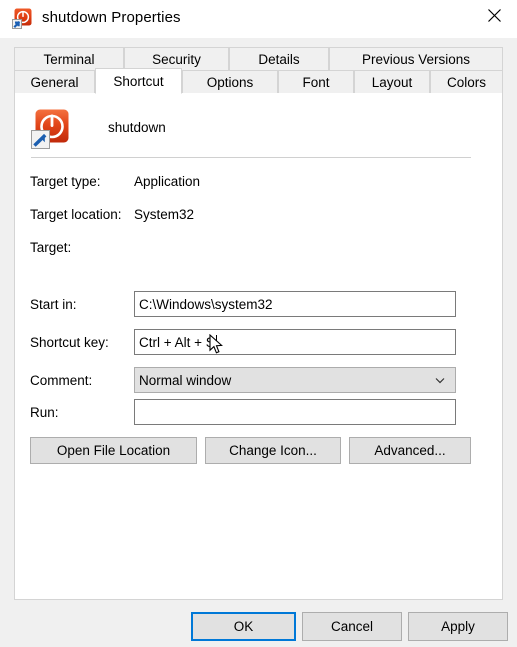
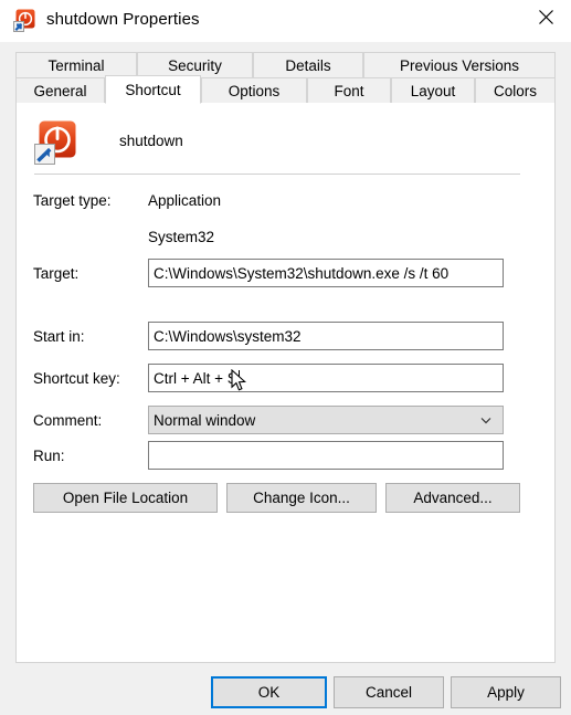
  shutdown Properties
  Terminal
  Security
  Details
  Previous Versions
  General
  Shortcut
  Options
  Font
  Layout
  Colors
  shutdown
  Target type:
  Application
- Target location:
  System32
  Target:
+ C:\Windows\System32\shutdown.exe /s /t 60
  Start in:
  C:\Windows\system32
  Shortcut key:
  Ctrl + Alt +
  Comment:
  Normal window
  Run:
  Open File Location
  Change Icon...
  Advanced...
  OK
  Cancel
  Apply
